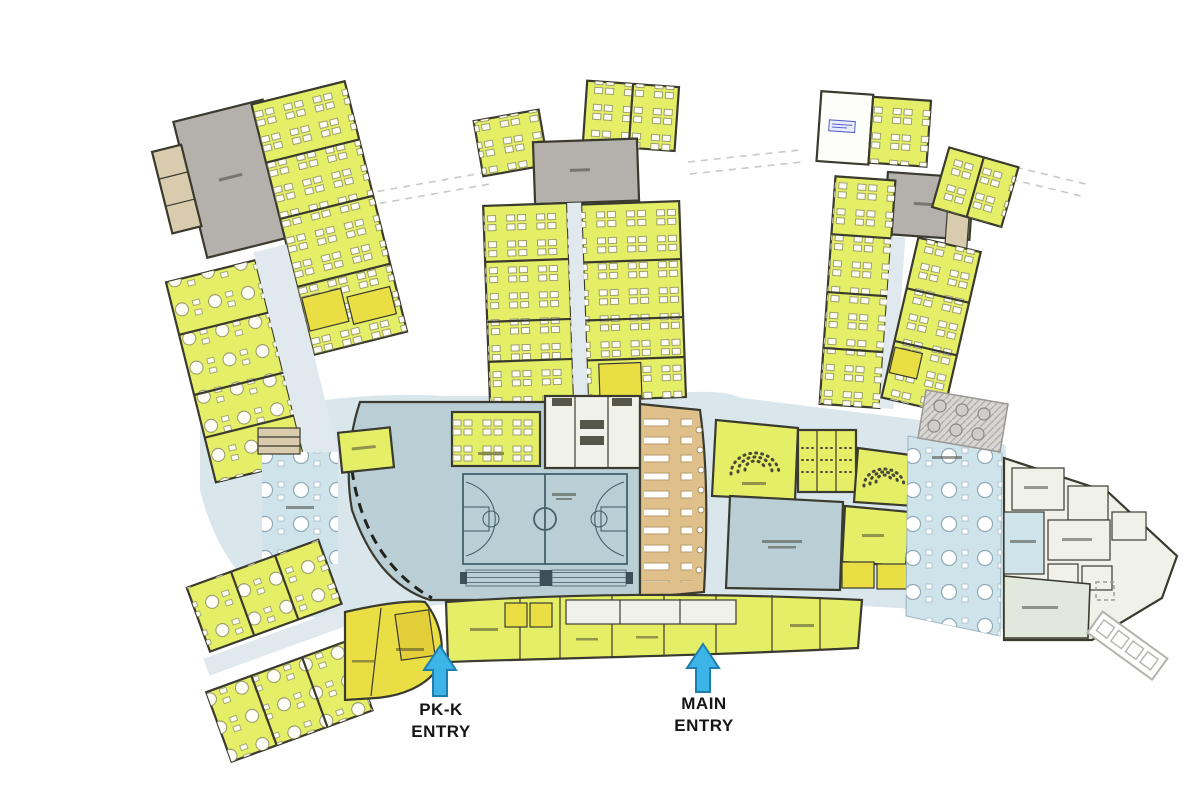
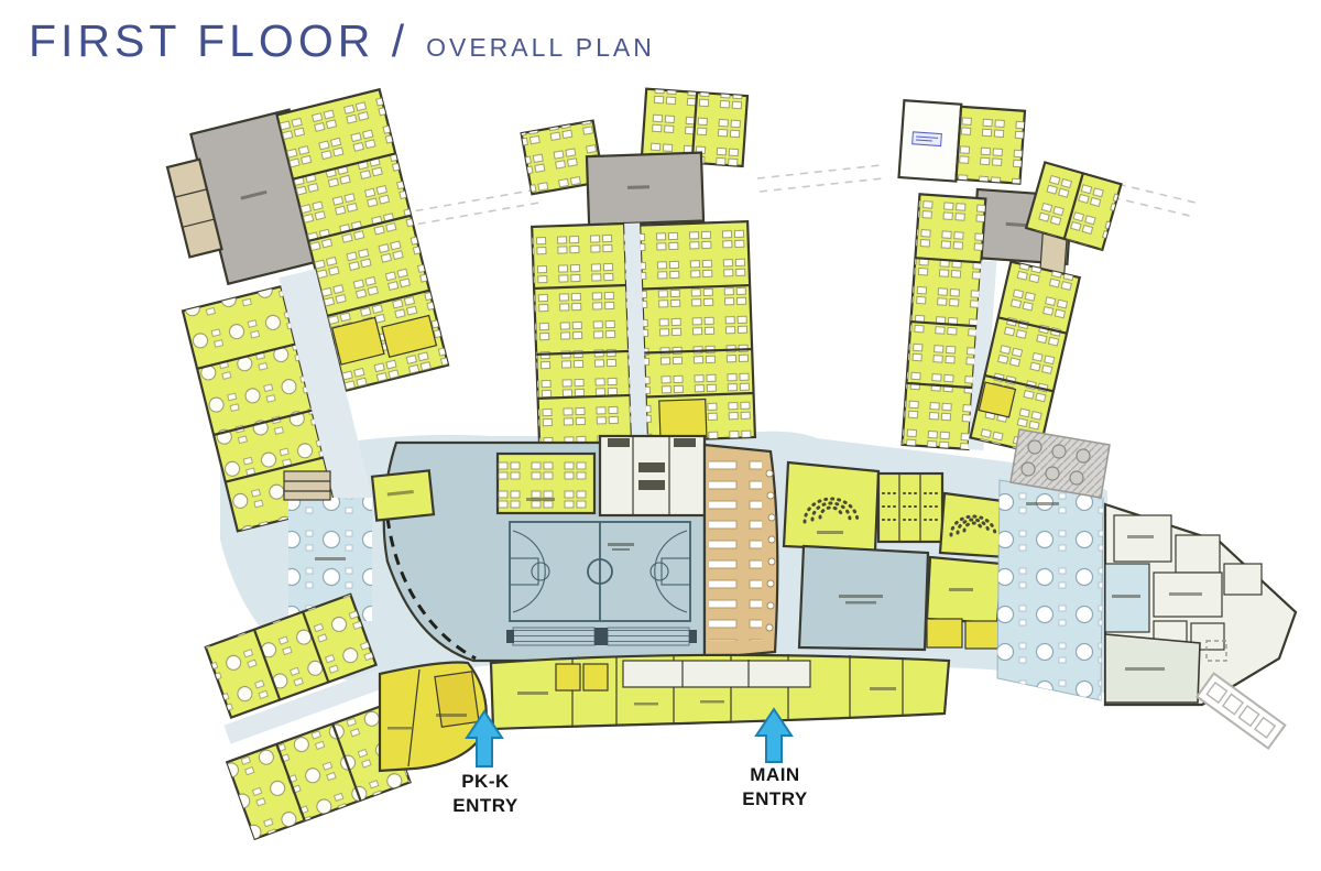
+ FIRST FLOOR /
+ OVERALL PLAN
  PK-K
  ENTRY
  MAIN
  ENTRY
